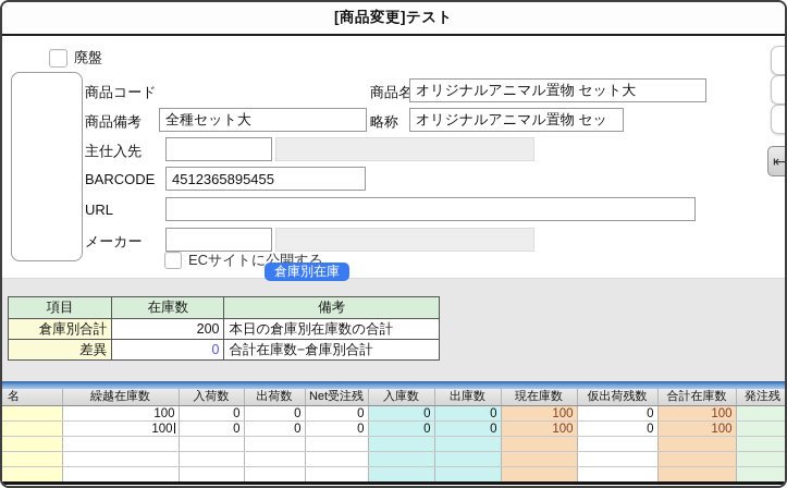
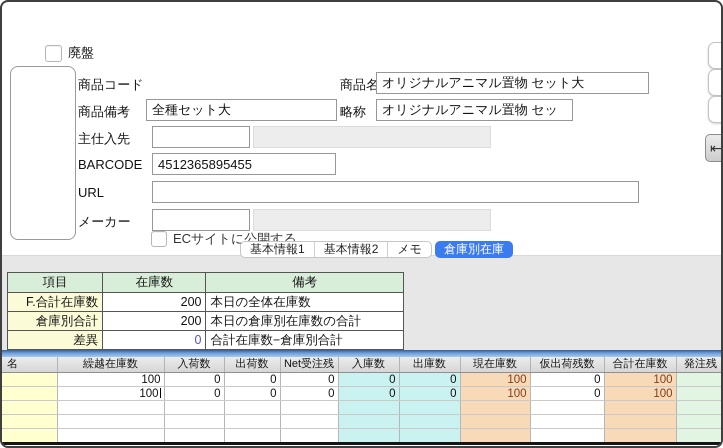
- [商品変更]テスト
  廃盤
  商品コード
  商品名
  商品備考
  略称
  主仕入先
  BARCODE
  URL
  メーカー
  オリジナルアニマル置物 セット大
  全種セット大
  オリジナルアニマル置物 セッ
  4512365895455
  ECサイトに公開する
  ⇤
+ 基本情報1
+ 基本情報2
+ メモ
  倉庫別在庫
  項目	在庫数	備考
+ F.合計在庫数	200	本日の全体在庫数
  倉庫別合計	200	本日の倉庫別在庫数の合計
  差異	0	合計在庫数−倉庫別合計
  名	繰越在庫数	入荷数	出荷数	Net受注残	入庫数	出庫数	現在庫数	仮出荷残数	合計在庫数	発注残
  	100	0	0	0	0	0	100	0	100
  	100	0	0	0	0	0	100	0	100
